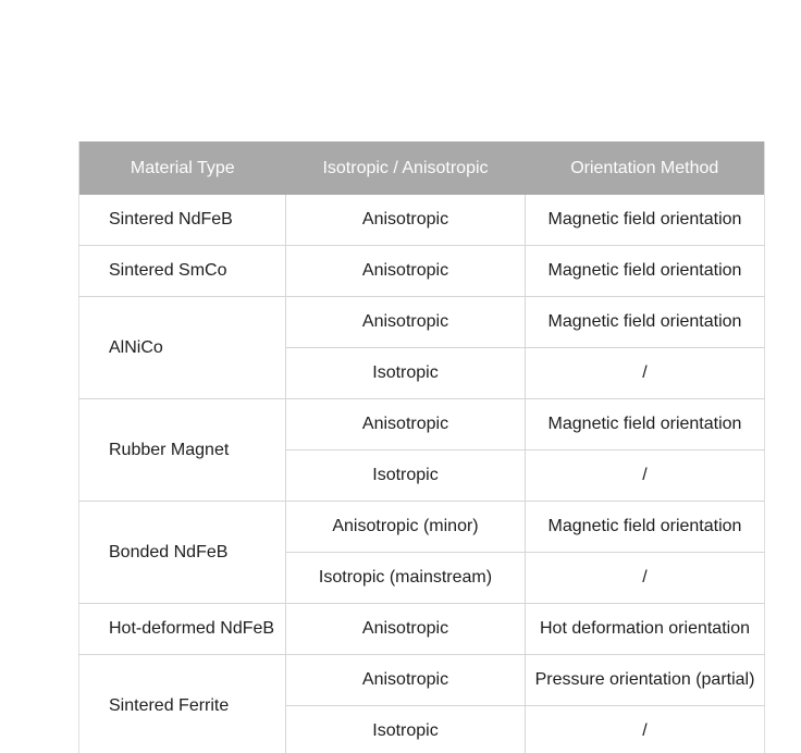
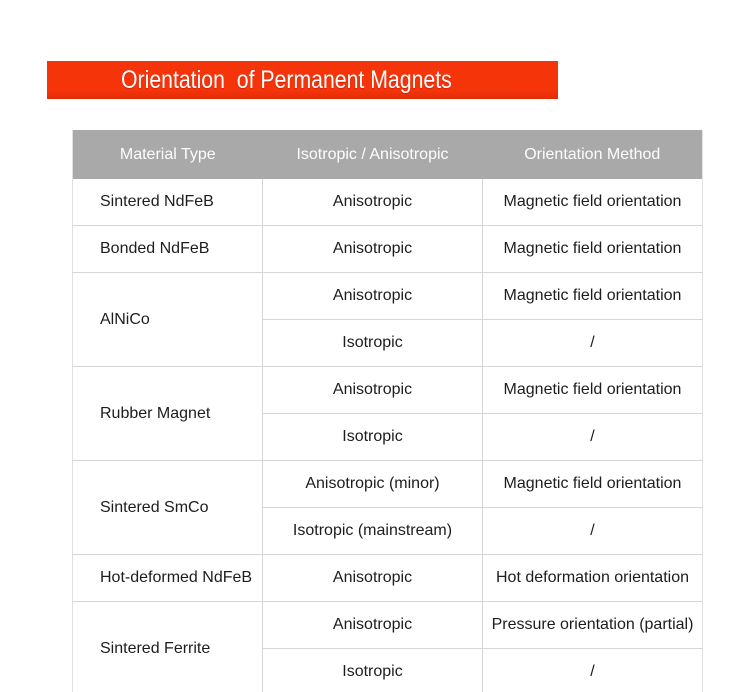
+ Orientation of Permanent Magnets
  Material Type	Isotropic / Anisotropic	Orientation Method
  Sintered NdFeB	Anisotropic	Magnetic field orientation
- Sintered SmCo	Anisotropic	Magnetic field orientation
+ Bonded NdFeB	Anisotropic	Magnetic field orientation
  AlNiCo	Anisotropic	Magnetic field orientation
  Isotropic	/
  Rubber Magnet	Anisotropic	Magnetic field orientation
  Isotropic	/
- Bonded NdFeB	Anisotropic (minor)	Magnetic field orientation
+ Sintered SmCo	Anisotropic (minor)	Magnetic field orientation
  Isotropic (mainstream)	/
  Hot-deformed NdFeB	Anisotropic	Hot deformation orientation
  Sintered Ferrite	Anisotropic	Pressure orientation (partial)
  Isotropic	/
